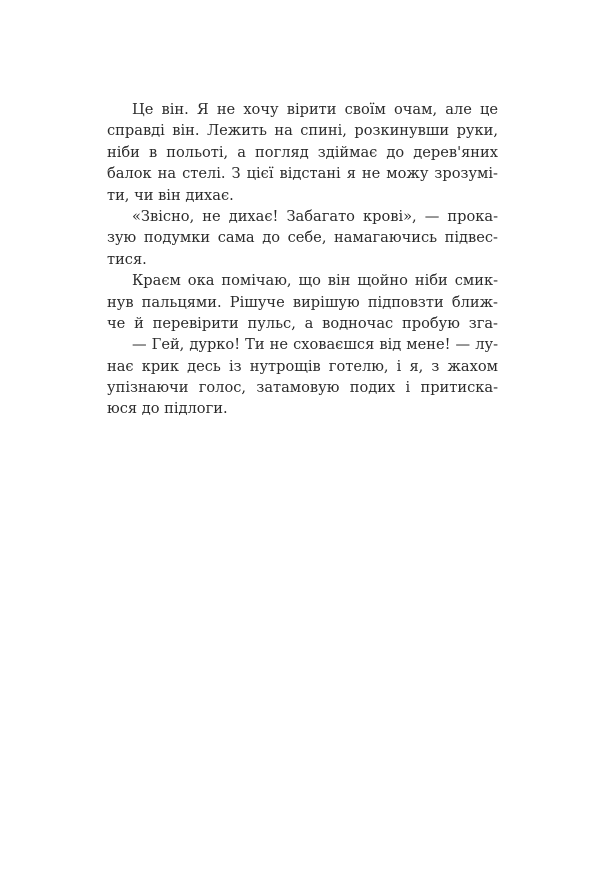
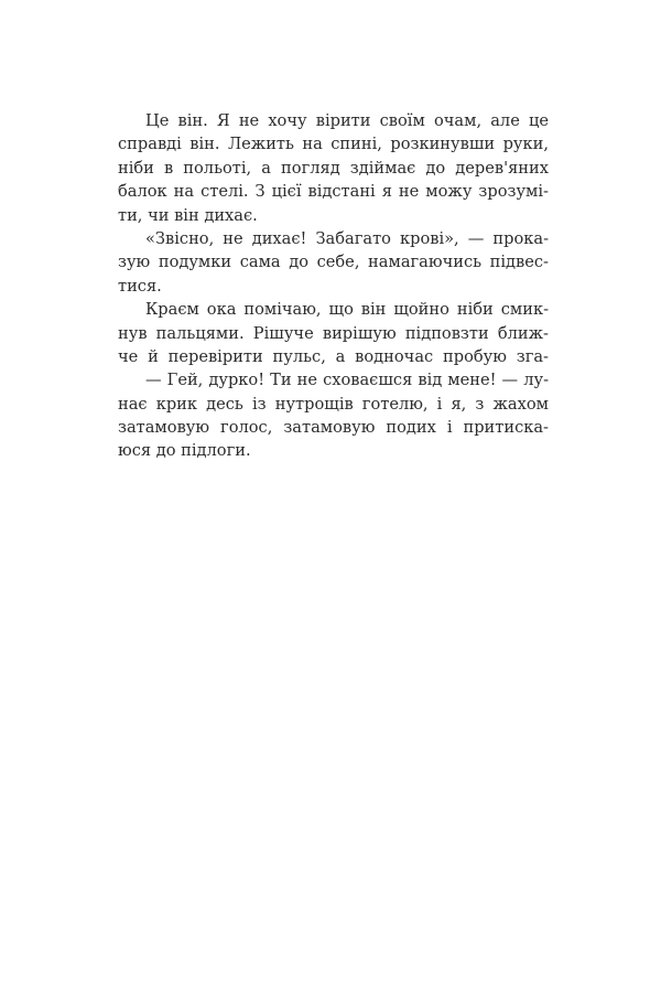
  Це він. Я не хочу вірити своїм очам, але це
  справді він. Лежить на спині, розкинувши руки,
  ніби в польоті, а погляд здіймає до дерев'яних
  балок на стелі. З цієї відстані я не можу зрозумі-
  ти, чи він дихає.
  «Звісно, не дихає! Забагато крові», — прока-
  зую подумки сама до себе, намагаючись підвес-
  тися.
  Краєм ока помічаю, що він щойно ніби смик-
  нув пальцями. Рішуче вирішую підповзти ближ-
  че й перевірити пульс, а водночас пробую зга-
  — Гей, дурко! Ти не сховаєшся від мене! — лу-
  нає крик десь із нутрощів готелю, і я, з жахом
- упізнаючи голос, затамовую подих і притиска-
+ затамовую голос, затамовую подих і притиска-
  юся до підлоги.
